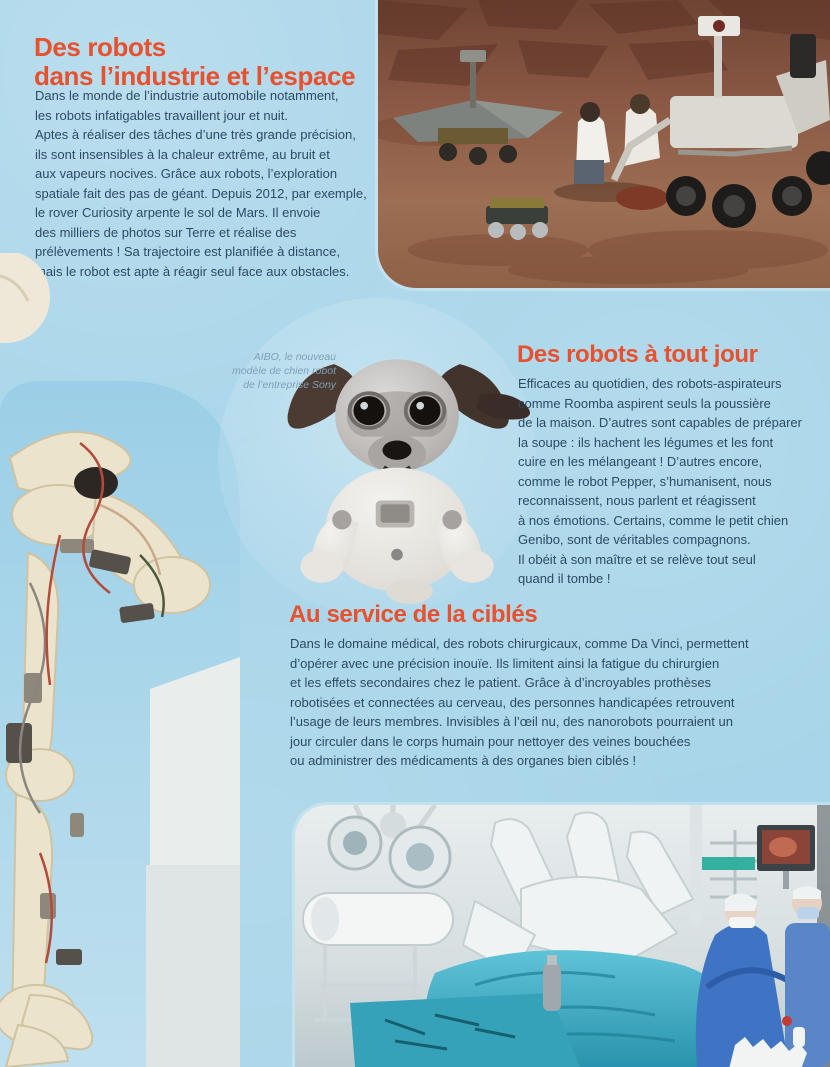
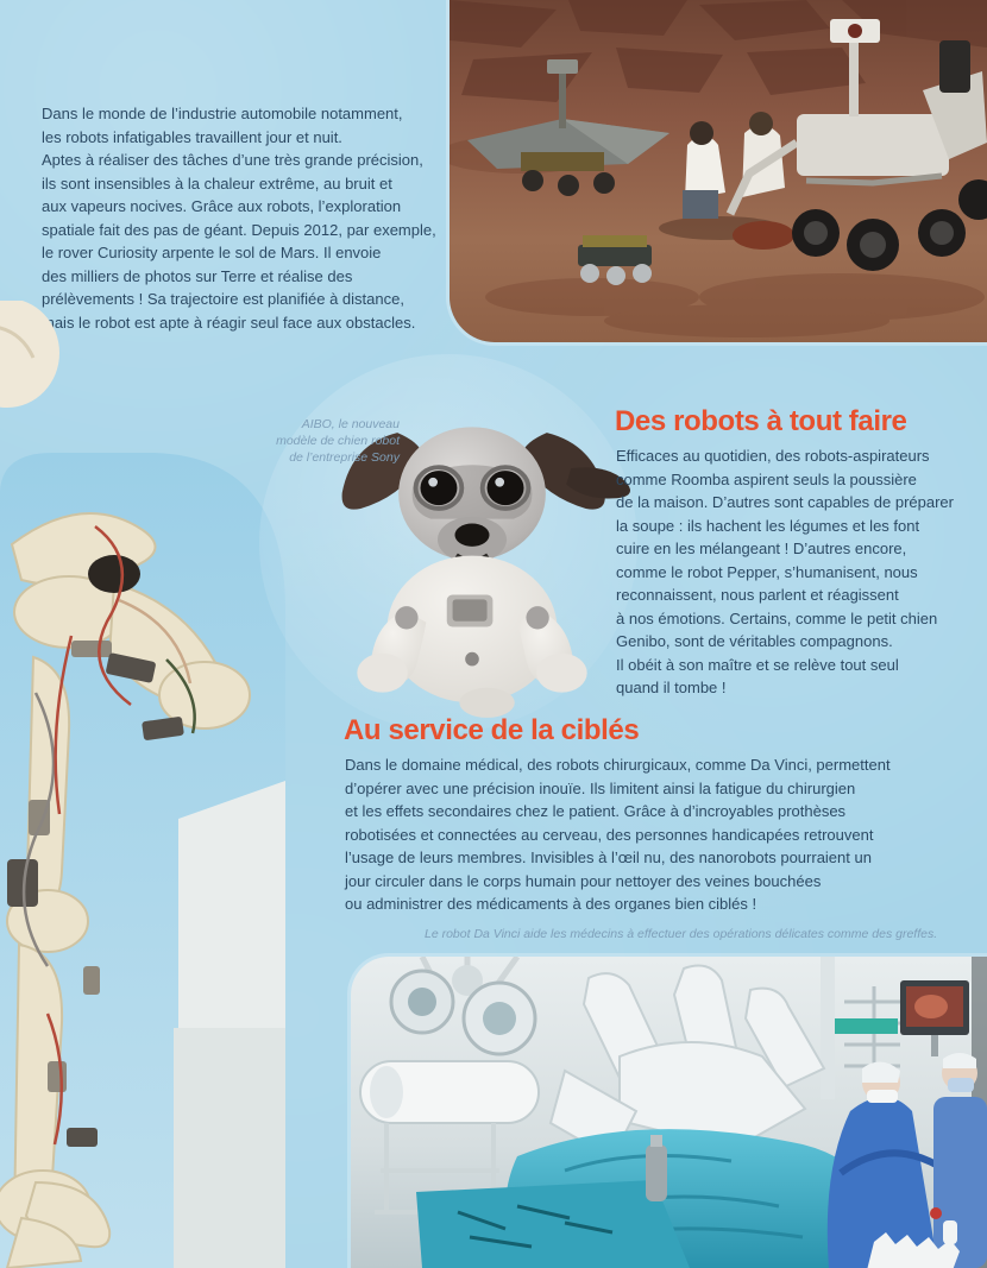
- Des robots
- dans l’industrie et l’espace
  Dans le monde de l’industrie automobile notamment,
  les robots infatigables travaillent jour et nuit.
  Aptes à réaliser des tâches d’une très grande précision,
  ils sont insensibles à la chaleur extrême, au bruit et
  aux vapeurs nocives. Grâce aux robots, l’exploration
  spatiale fait des pas de géant. Depuis 2012, par exemple,
  le rover Curiosity arpente le sol de Mars. Il envoie
  des milliers de photos sur Terre et réalise des
  prélèvements ! Sa trajectoire est planifiée à distance,
  ais le robot est apte à réagir seul face aux obstacles.
  AIBO, le nouveau
  modèle de chien robot
  de l’entreprise Sony
- Des robots à tout jour
+ Des robots à tout faire
  Efficaces au quotidien, des robots-aspirateurs
  comme Roomba aspirent seuls la poussière
  de la maison. D’autres sont capables de préparer
  la soupe : ils hachent les légumes et les font
  cuire en les mélangeant ! D’autres encore,
  comme le robot Pepper, s’humanisent, nous
  reconnaissent, nous parlent et réagissent
  à nos émotions. Certains, comme le petit chien
  Genibo, sont de véritables compagnons.
  Il obéit à son maître et se relève tout seul
  quand il tombe !
  Au service de la ciblés
  Dans le domaine médical, des robots chirurgicaux, comme Da Vinci, permettent
  d’opérer avec une précision inouïe. Ils limitent ainsi la fatigue du chirurgien
  et les effets secondaires chez le patient. Grâce à d’incroyables prothèses
  robotisées et connectées au cerveau, des personnes handicapées retrouvent
  l’usage de leurs membres. Invisibles à l’œil nu, des nanorobots pourraient un
  jour circuler dans le corps humain pour nettoyer des veines bouchées
  ou administrer des médicaments à des organes bien ciblés !
+ Le robot Da Vinci aide les médecins à effectuer des opérations délicates comme des greffes.
